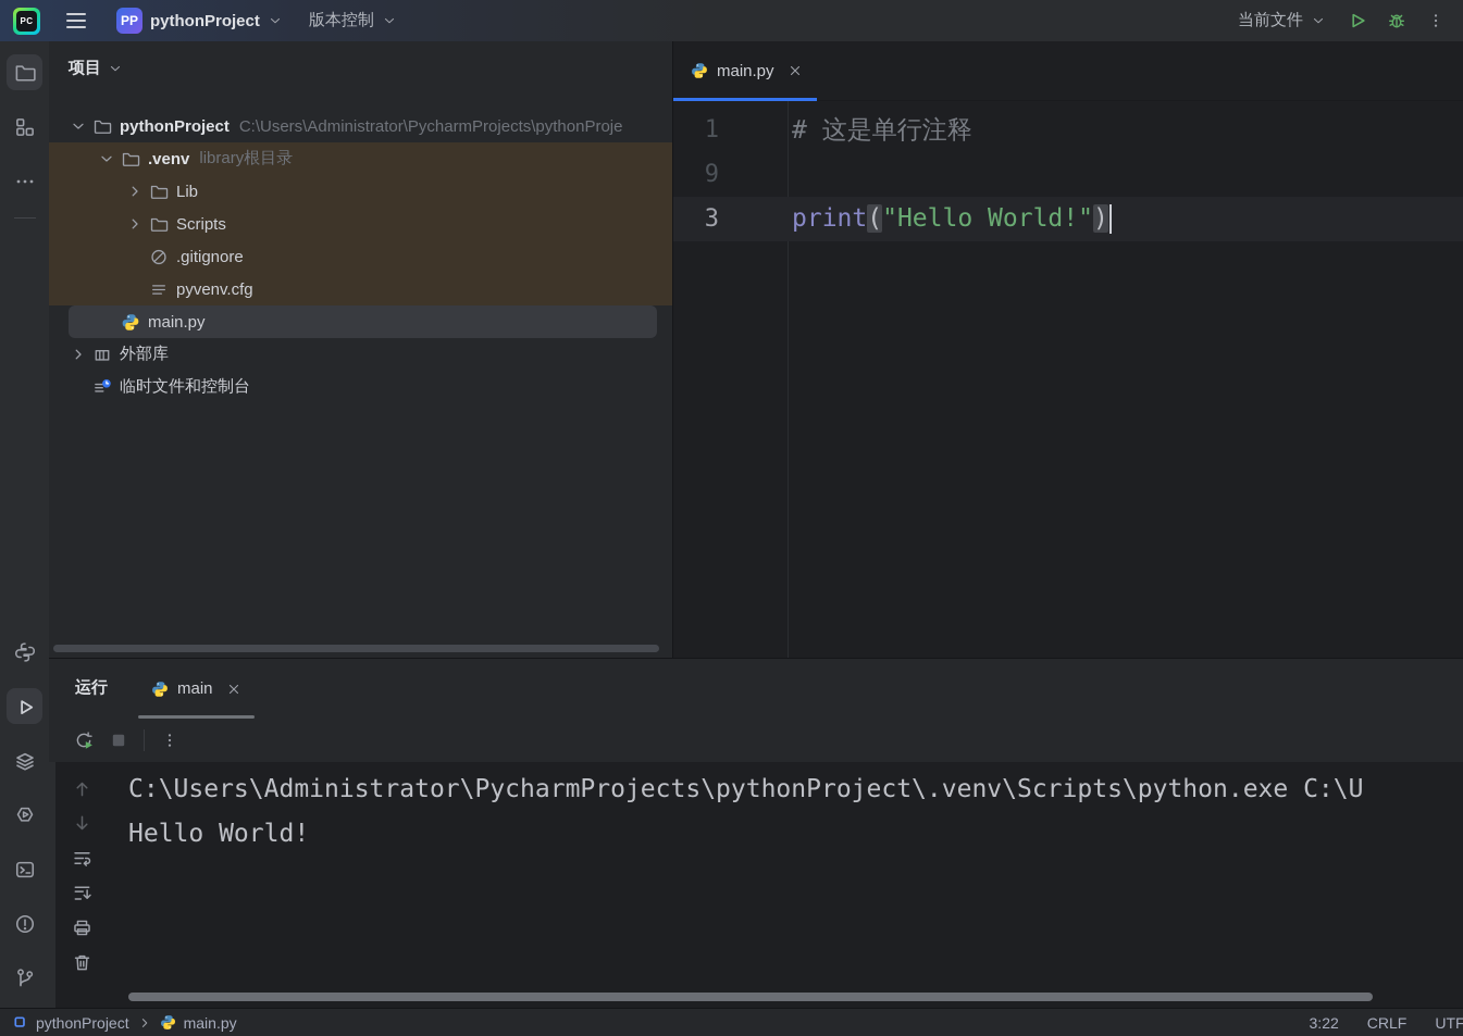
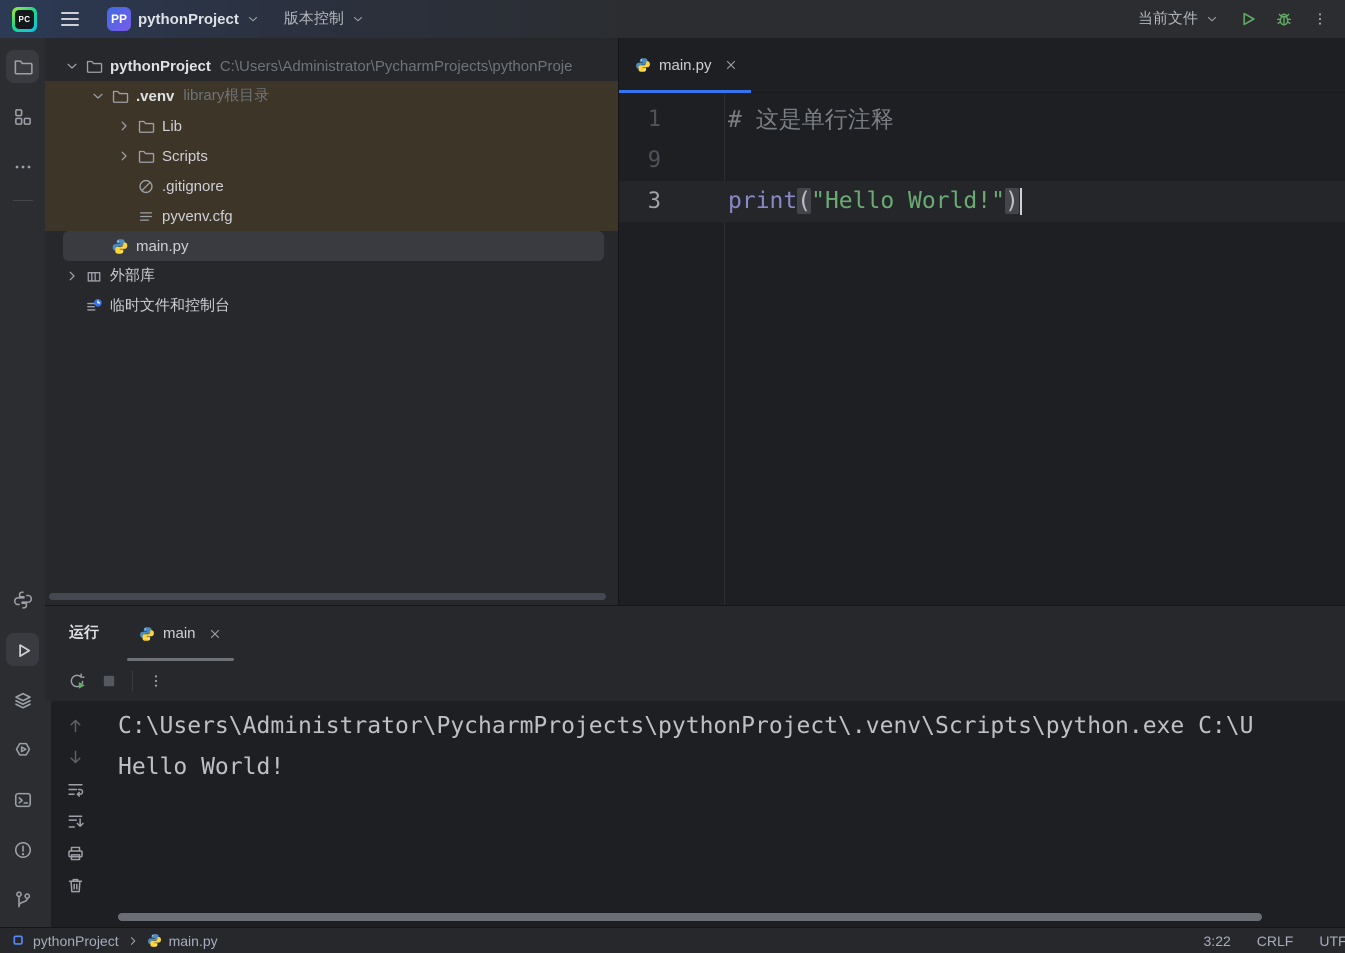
  PC
  PP
  pythonProject
  版本控制
  当前文件
- 项目
  pythonProject
  C:\Users\Administrator\PycharmProjects\pythonProje
  .venv
  library根目录
  Lib
  Scripts
  .gitignore
  pyvenv.cfg
  main.py
  外部库
  临时文件和控制台
  main.py
  1
  # 这是单行注释
  9
  3
  print("Hello World!")
  运行
  main
  C:\Users\Administrator\PycharmProjects\pythonProject\.venv\Scripts\python.exe C:\U
  Hello World!
  pythonProject
  main.py
  3:22
  CRLF
